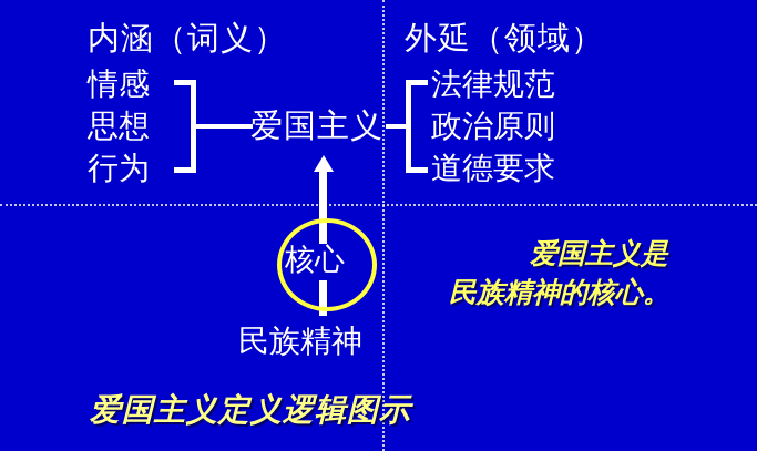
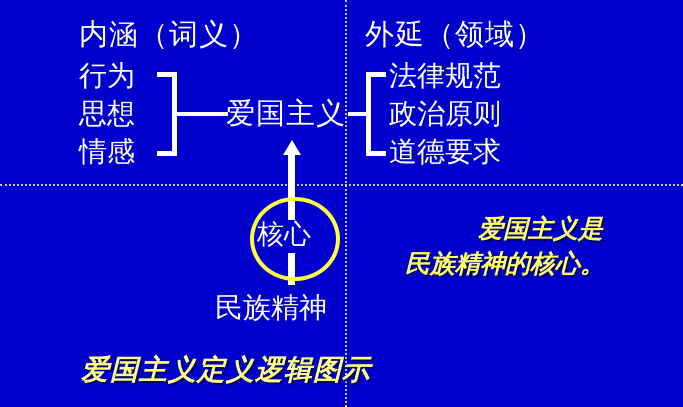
  内涵（词义）
  外延（领域）
- 情感
+ 行为
  思想
- 行为
+ 情感
  爱国主义
  法律规范
  政治原则
  道德要求
  核心
  民族精神
  爱国主义是
  民族精神的核心。
  爱国主义定义逻辑图示
